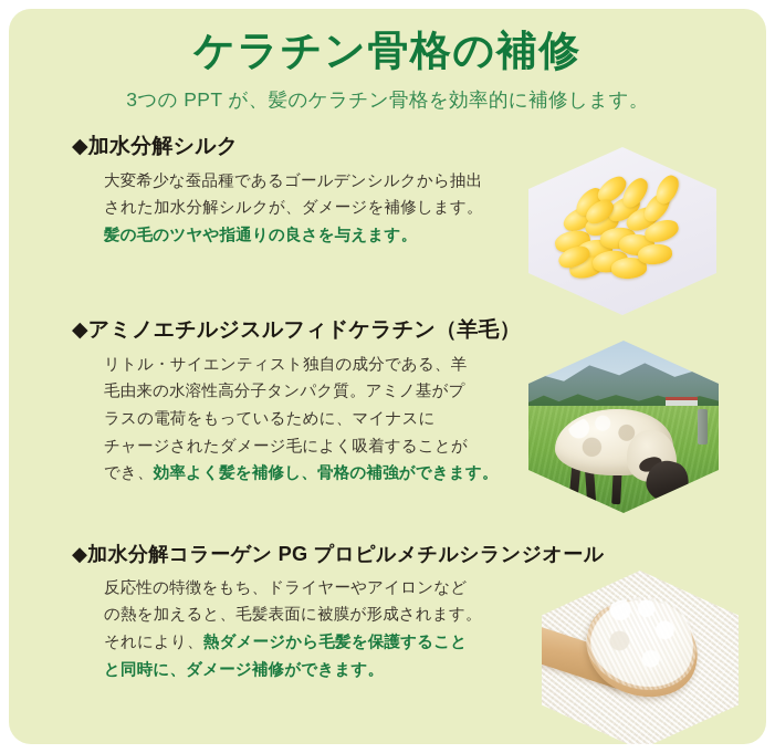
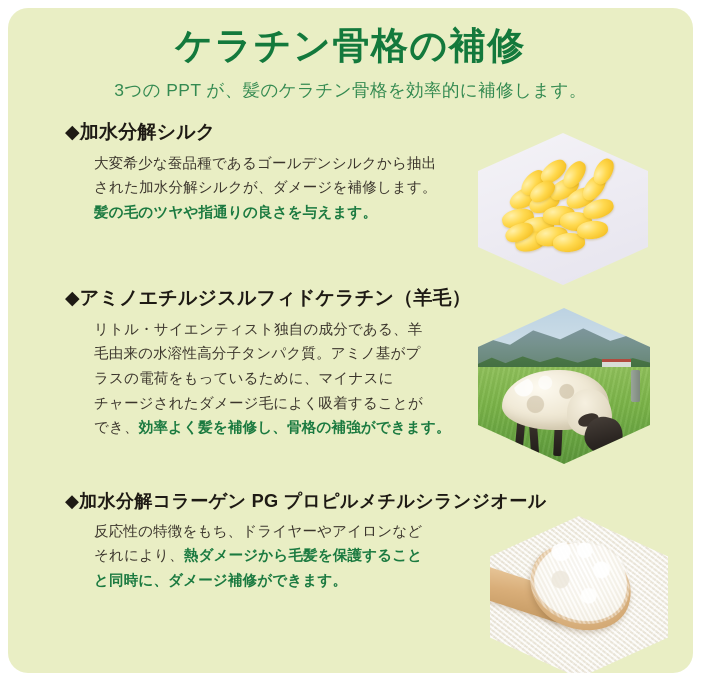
  ケラチン骨格の補修
  3つの PPT が、髪のケラチン骨格を効率的に補修します。
  ◆加水分解シルク
  大変希少な蚕品種であるゴールデンシルクから抽出
  された加水分解シルクが、ダメージを補修します。
  髪の毛のツヤや指通りの良さを与えます。
  ◆アミノエチルジスルフィドケラチン（羊毛）
  リトル・サイエンティスト独自の成分である、羊
  毛由来の水溶性高分子タンパク質。アミノ基がプ
  ラスの電荷をもっているために、マイナスに
  チャージされたダメージ毛によく吸着することが
  でき、効率よく髪を補修し、骨格の補強ができます。
  ◆加水分解コラーゲン PG プロピルメチルシランジオール
  反応性の特徴をもち、ドライヤーやアイロンなど
- の熱を加えると、毛髪表面に被膜が形成されます。
  それにより、熱ダメージから毛髪を保護すること
  と同時に、ダメージ補修ができます。
